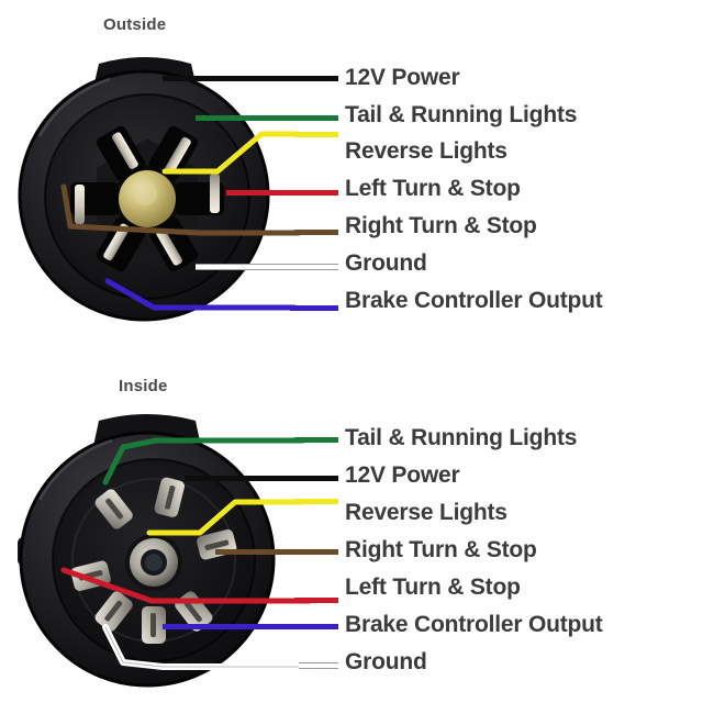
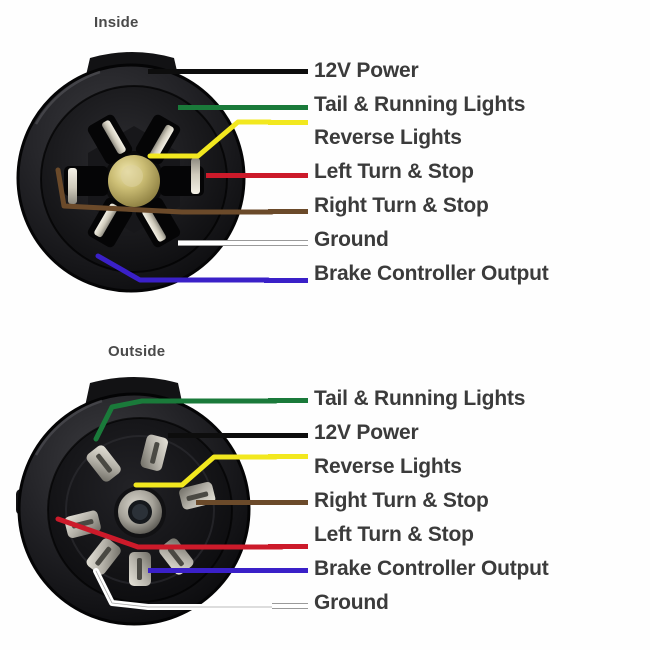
- Outside
+ Inside
  12V Power
  Tail & Running Lights
  Reverse Lights
  Left Turn & Stop
  Right Turn & Stop
  Ground
  Brake Controller Output
- Inside
+ Outside
  Tail & Running Lights
  12V Power
  Reverse Lights
  Right Turn & Stop
  Left Turn & Stop
  Brake Controller Output
  Ground
